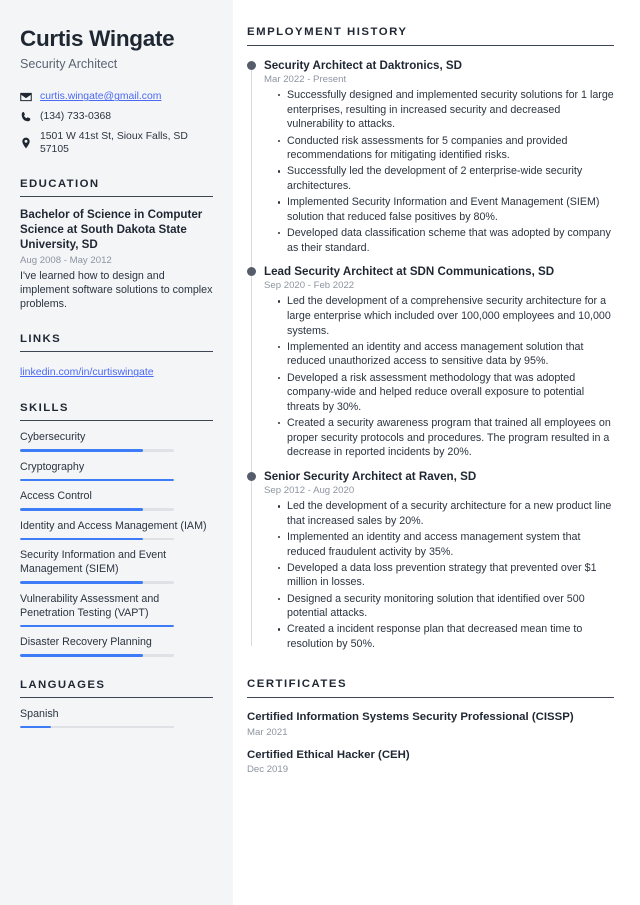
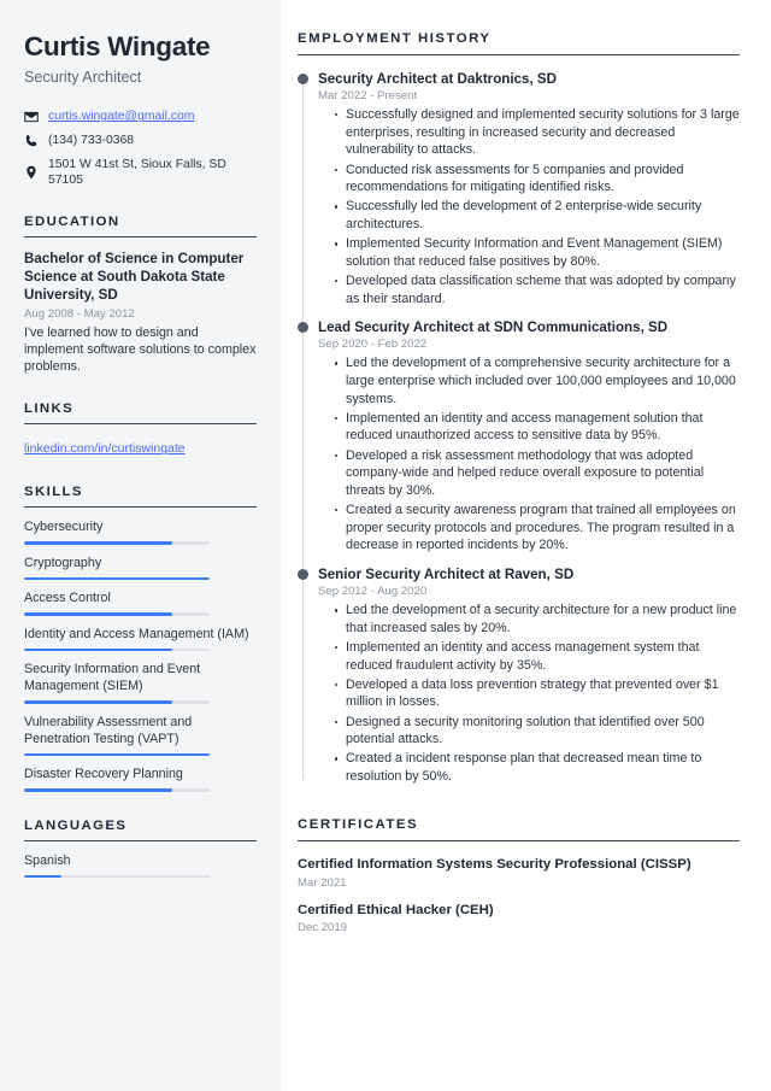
  Curtis Wingate
  Security Architect
  curtis.wingate@gmail.com
  (134) 733-0368
  1501 W 41st St, Sioux Falls, SD 57105
  EDUCATION
  Bachelor of Science in Computer Science at South Dakota State University, SD
  Aug 2008 - May 2012
  I've learned how to design and implement software solutions to complex problems.
  LINKS
  linkedin.com/in/curtiswingate
  SKILLS
  Cybersecurity
  Cryptography
  Access Control
  Identity and Access Management (IAM)
  Security Information and Event Management (SIEM)
  Vulnerability Assessment and Penetration Testing (VAPT)
  Disaster Recovery Planning
  LANGUAGES
  Spanish
  EMPLOYMENT HISTORY
  Security Architect at Daktronics, SD
  Mar 2022 - Present
- Successfully designed and implemented security solutions for 1 large enterprises, resulting in increased security and decreased vulnerability to attacks.
+ Successfully designed and implemented security solutions for 3 large enterprises, resulting in increased security and decreased vulnerability to attacks.
  Conducted risk assessments for 5 companies and provided recommendations for mitigating identified risks.
  Successfully led the development of 2 enterprise-wide security architectures.
  Implemented Security Information and Event Management (SIEM) solution that reduced false positives by 80%.
  Developed data classification scheme that was adopted by company as their standard.
  Lead Security Architect at SDN Communications, SD
  Sep 2020 - Feb 2022
  Led the development of a comprehensive security architecture for a large enterprise which included over 100,000 employees and 10,000 systems.
  Implemented an identity and access management solution that reduced unauthorized access to sensitive data by 95%.
  Developed a risk assessment methodology that was adopted company-wide and helped reduce overall exposure to potential threats by 30%.
  Created a security awareness program that trained all employees on proper security protocols and procedures. The program resulted in a decrease in reported incidents by 20%.
  Senior Security Architect at Raven, SD
  Sep 2012 - Aug 2020
  Led the development of a security architecture for a new product line that increased sales by 20%.
  Implemented an identity and access management system that reduced fraudulent activity by 35%.
  Developed a data loss prevention strategy that prevented over $1 million in losses.
  Designed a security monitoring solution that identified over 500 potential attacks.
  Created a incident response plan that decreased mean time to resolution by 50%.
  CERTIFICATES
  Certified Information Systems Security Professional (CISSP)
  Mar 2021
  Certified Ethical Hacker (CEH)
  Dec 2019
